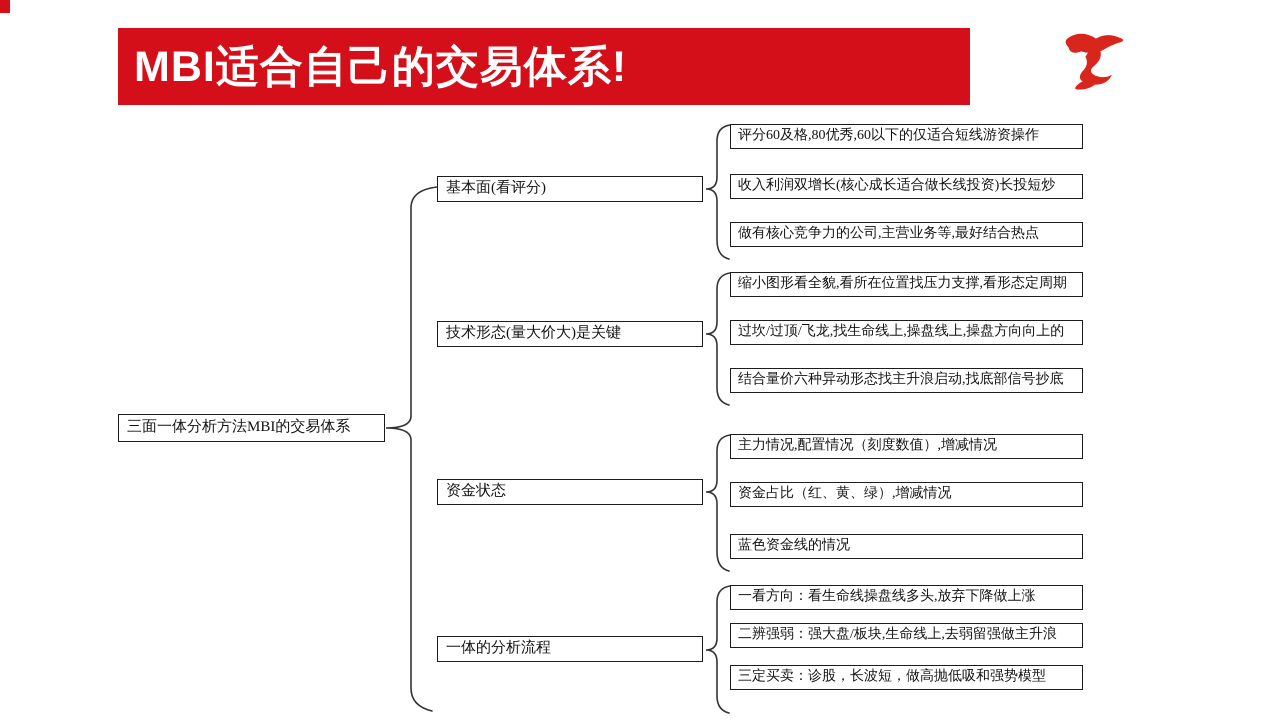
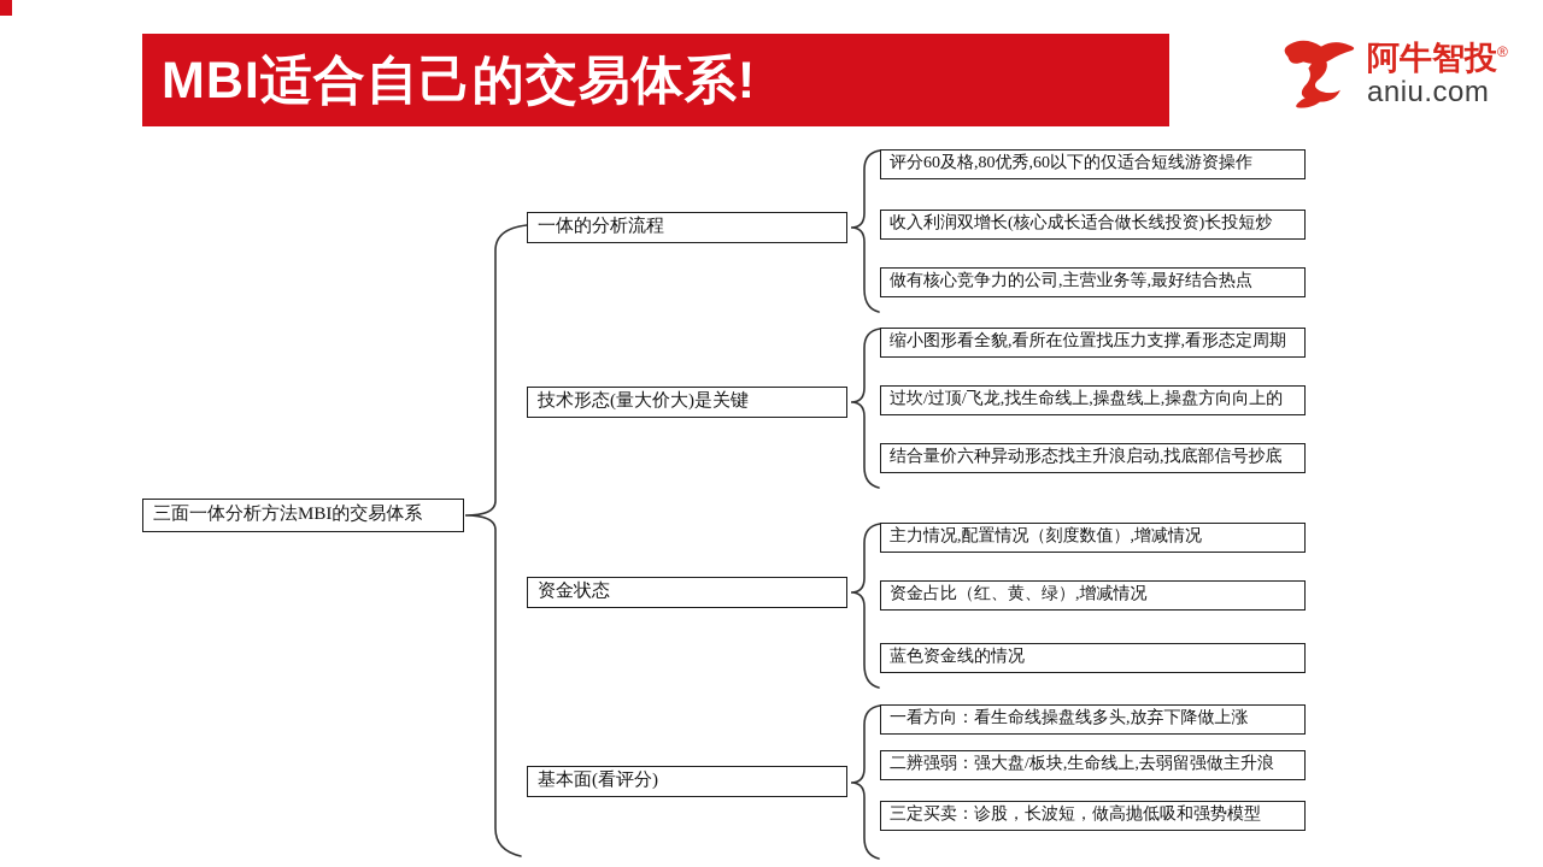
  MBI适合自己的交易体系!
+ 阿牛智投®
+ aniu.com
  三面一体分析方法MBI的交易体系
- 基本面(看评分)
+ 一体的分析流程
  技术形态(量大价大)是关键
  资金状态
- 一体的分析流程
+ 基本面(看评分)
  评分60及格,80优秀,60以下的仅适合短线游资操作
  收入利润双增长(核心成长适合做长线投资)长投短炒
  做有核心竞争力的公司,主营业务等,最好结合热点
  缩小图形看全貌,看所在位置找压力支撑,看形态定周期
  过坎/过顶/飞龙,找生命线上,操盘线上,操盘方向向上的
  结合量价六种异动形态找主升浪启动,找底部信号抄底
  主力情况,配置情况（刻度数值）,增减情况
  资金占比（红、黄、绿）,增减情况
  蓝色资金线的情况
  一看方向：看生命线操盘线多头,放弃下降做上涨
  二辨强弱：强大盘/板块,生命线上,去弱留强做主升浪
  三定买卖：诊股，长波短，做高抛低吸和强势模型
